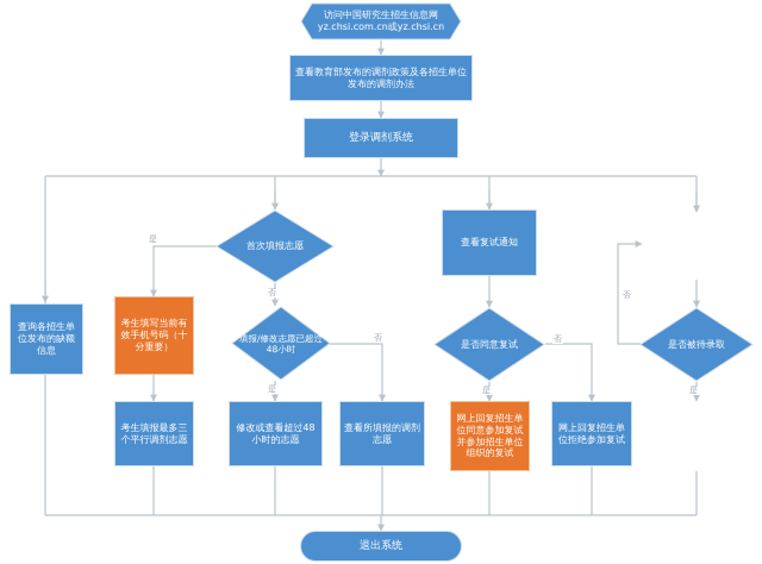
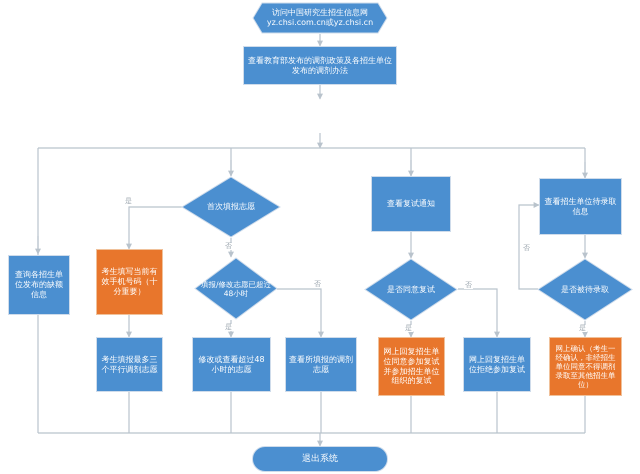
  访问中国研究生招生信息网
  yz.chsi.com.cn或yz.chsi.cn
  查看教育部发布的调剂政策及各招生单位发布的调剂办法
- 登录调剂系统
  首次填报志愿
  查询各招生单位发布的缺额信息
  考生填写当前有效手机号码（十分重要）
  填报/修改志愿已超过48小时
  考生填报最多三个平行调剂志愿
  修改或查看超过48小时的志愿
  查看所填报的调剂志愿
  查看复试通知
  是否同意复试
  网上回复招生单位同意参加复试并参加招生单位组织的复试
  网上回复招生单位拒绝参加复试
+ 查看招生单位待录取信息
  是否被待录取
+ 网上确认（考生一经确认，非经招生单位同意不得调剂录取至其他招生单位）
  退出系统
  是
  否
  是
  否
  是
  否
  是
  否
